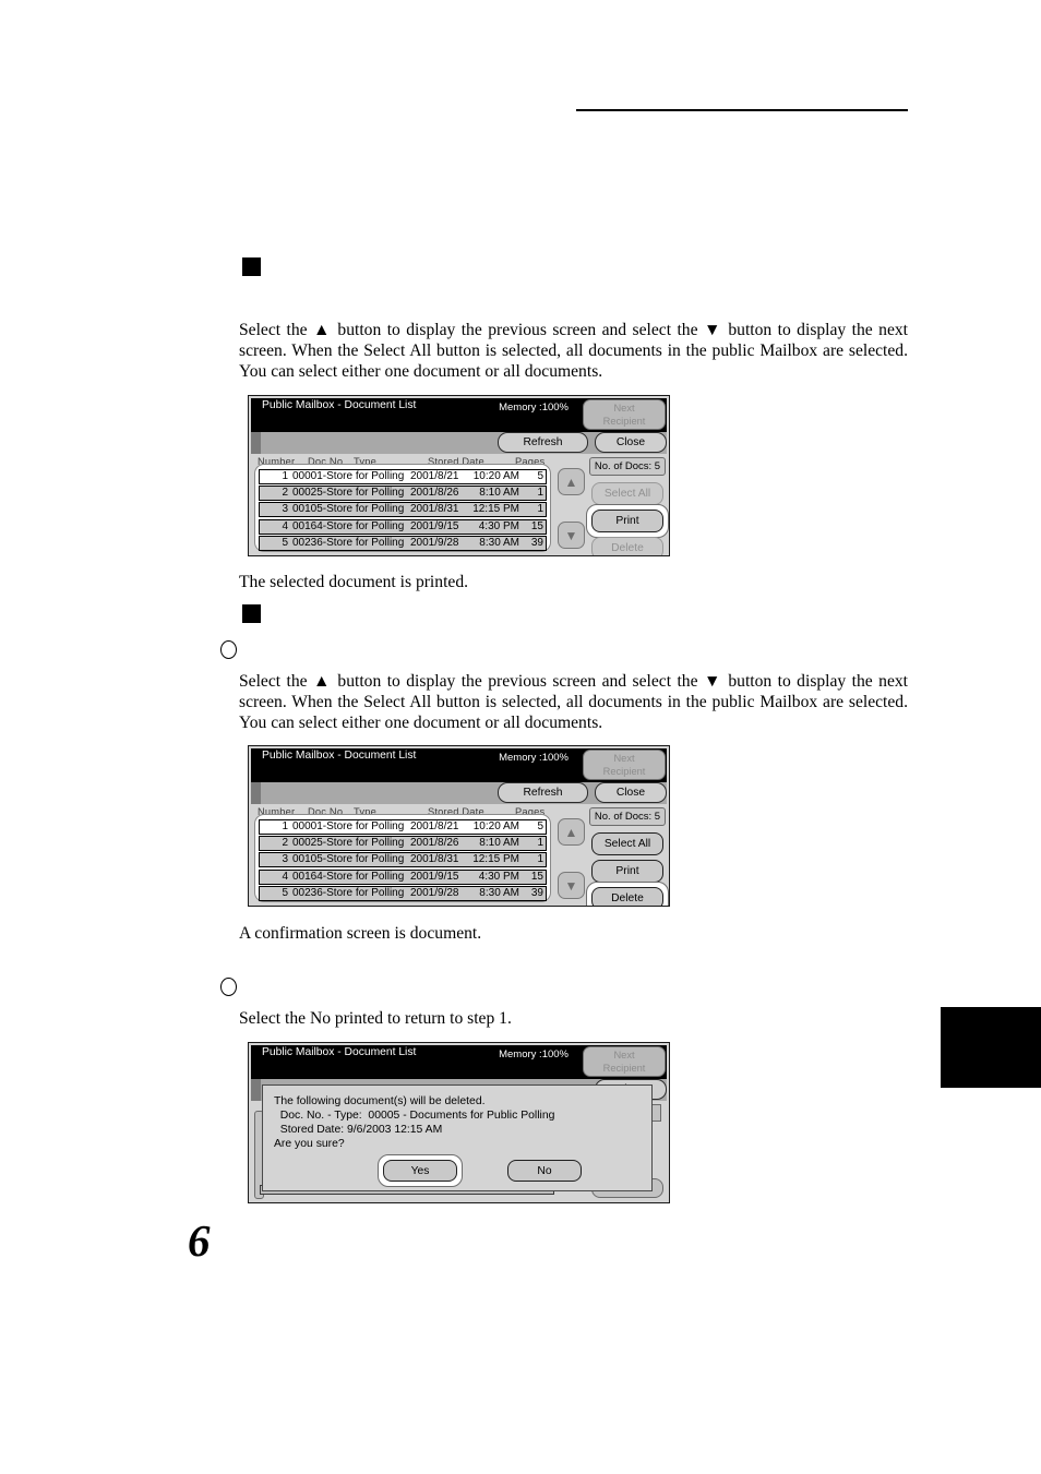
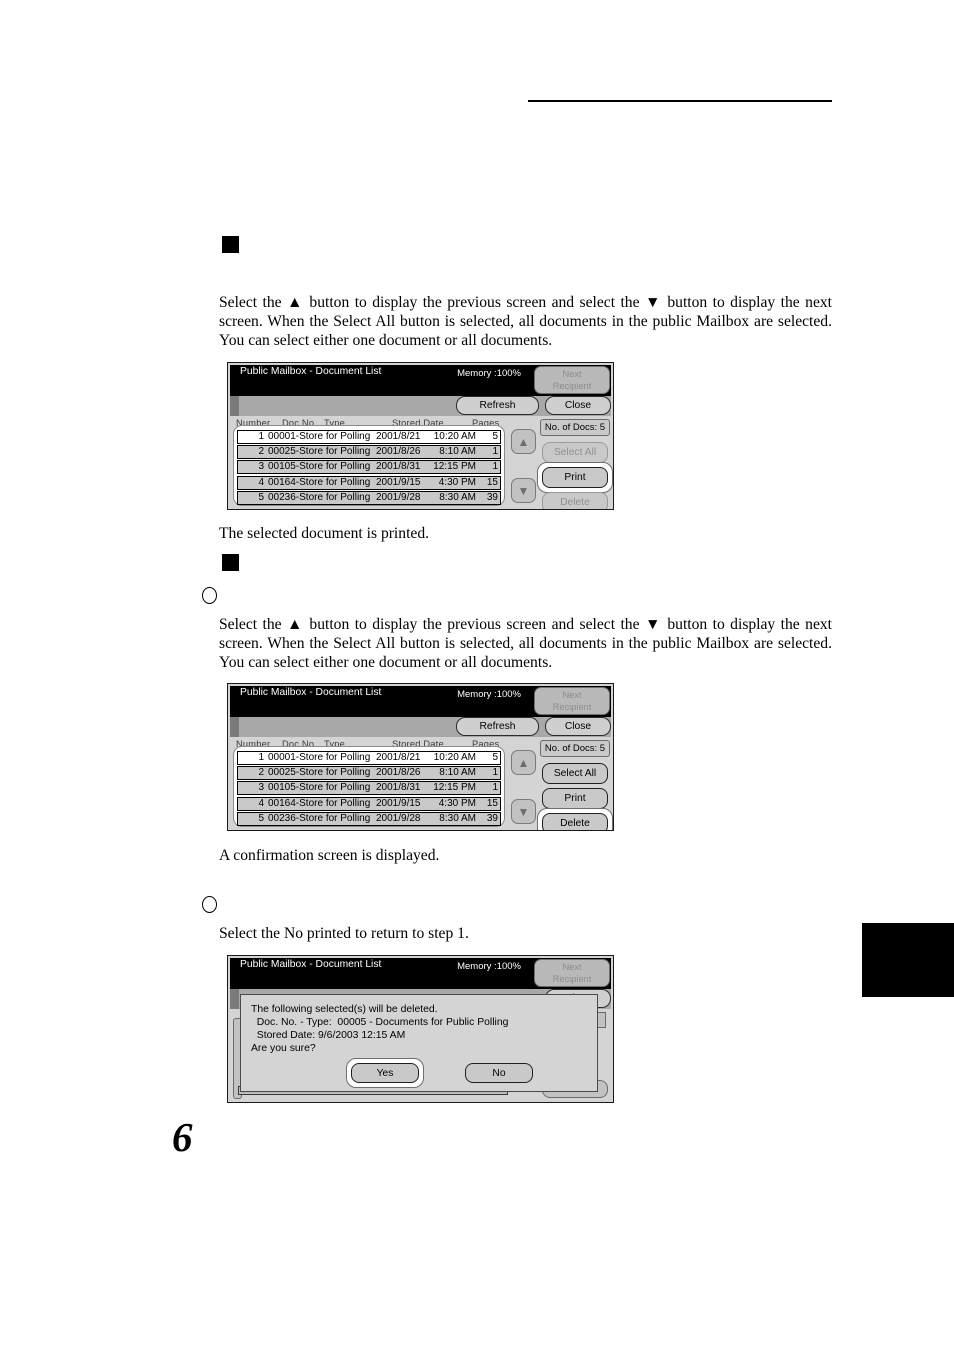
  6
  Select the ▲ button to display the previous screen and select the ▼ button to display the next screen. When the Select All button is selected, all documents in the public Mailbox are selected. You can select either one document or all documents.
  Memory :100%
  Next
  Recipient
  Public Mailbox - Document List
  Refresh
  Close
  Number Doc No. Type Stored Date Pages
  1
  00001-Store for Polling
  2001/8/21
  10:20 AM
  5
  2
  00025-Store for Polling
  2001/8/26
  8:10 AM
  1
  3
  00105-Store for Polling
  2001/8/31
  12:15 PM
  1
  4
  00164-Store for Polling
  2001/9/15
  4:30 PM
  15
  5
  00236-Store for Polling
  2001/9/28
  8:30 AM
  39
  ▲
  ▼
  No. of Docs: 5
  Select All
  Print
  Delete
  The selected document is printed.
  Select the ▲ button to display the previous screen and select the ▼ button to display the next screen. When the Select All button is selected, all documents in the public Mailbox are selected. You can select either one document or all documents.
  Memory :100%
  Next
  Recipient
  Public Mailbox - Document List
  Refresh
  Close
  Number Doc No. Type Stored Date Pages
  1
  00001-Store for Polling
  2001/8/21
  10:20 AM
  5
  2
  00025-Store for Polling
  2001/8/26
  8:10 AM
  1
  3
  00105-Store for Polling
  2001/8/31
  12:15 PM
  1
  4
  00164-Store for Polling
  2001/9/15
  4:30 PM
  15
  5
  00236-Store for Polling
  2001/9/28
  8:30 AM
  39
  ▲
  ▼
  No. of Docs: 5
  Select All
  Print
  Delete
- A confirmation screen is document.
+ A confirmation screen is displayed.
  Select the No printed to return to step 1.
  Memory :100%
  Next
  Recipient
  Public Mailbox - Document List
- The following document(s) will be deleted.
+ The following selected(s) will be deleted.
  Doc. No. - Type: 00005 - Documents for Public Polling
  Stored Date: 9/6/2003 12:15 AM
  Are you sure?
  Yes
  No
